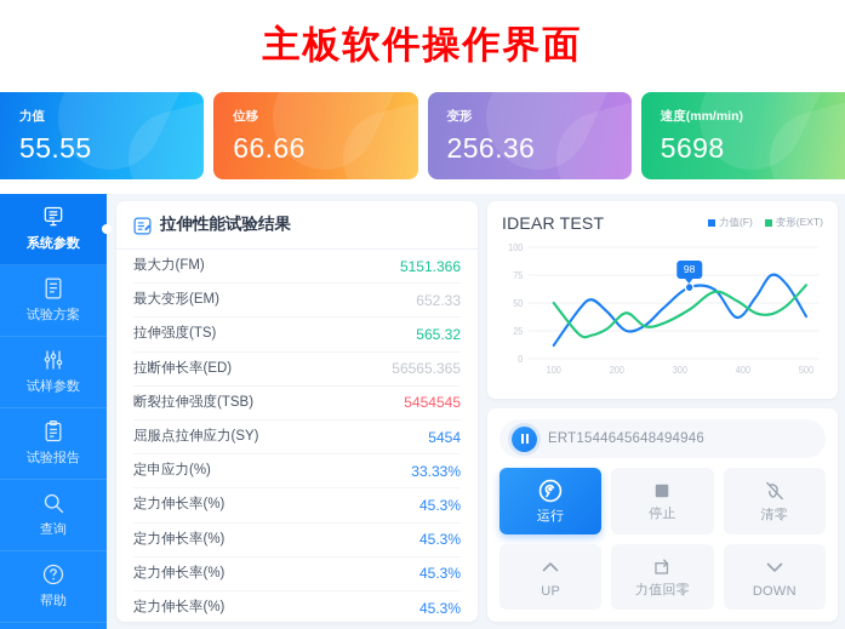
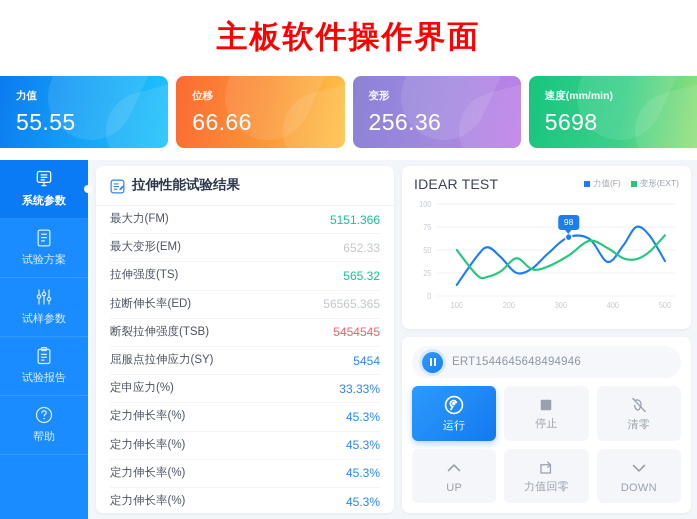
  主板软件操作界面
  力值
  55.55
  位移
  66.66
  变形
  256.36
  速度(mm/min)
  5698
  系统参数
  试验方案
  试样参数
  试验报告
- 查询
  帮助
  拉伸性能试验结果
  最大力(FM)
  5151.366
  最大变形(EM)
  652.33
  拉伸强度(TS)
  565.32
  拉断伸长率(ED)
  56565.365
  断裂拉伸强度(TSB)
  5454545
  屈服点拉伸应力(SY)
  5454
  定申应力(%)
  33.33%
  定力伸长率(%)
  45.3%
  定力伸长率(%)
  45.3%
  定力伸长率(%)
  45.3%
  定力伸长率(%)
  45.3%
  IDEAR TEST
  力值(F)
  变形(EXT)
  0
  25
  50
  75
  100
  100
  200
  300
  400
  500
  98
  ERT1544645648494946
  运行
  停止
  清零
  UP
  力值回零
  DOWN
